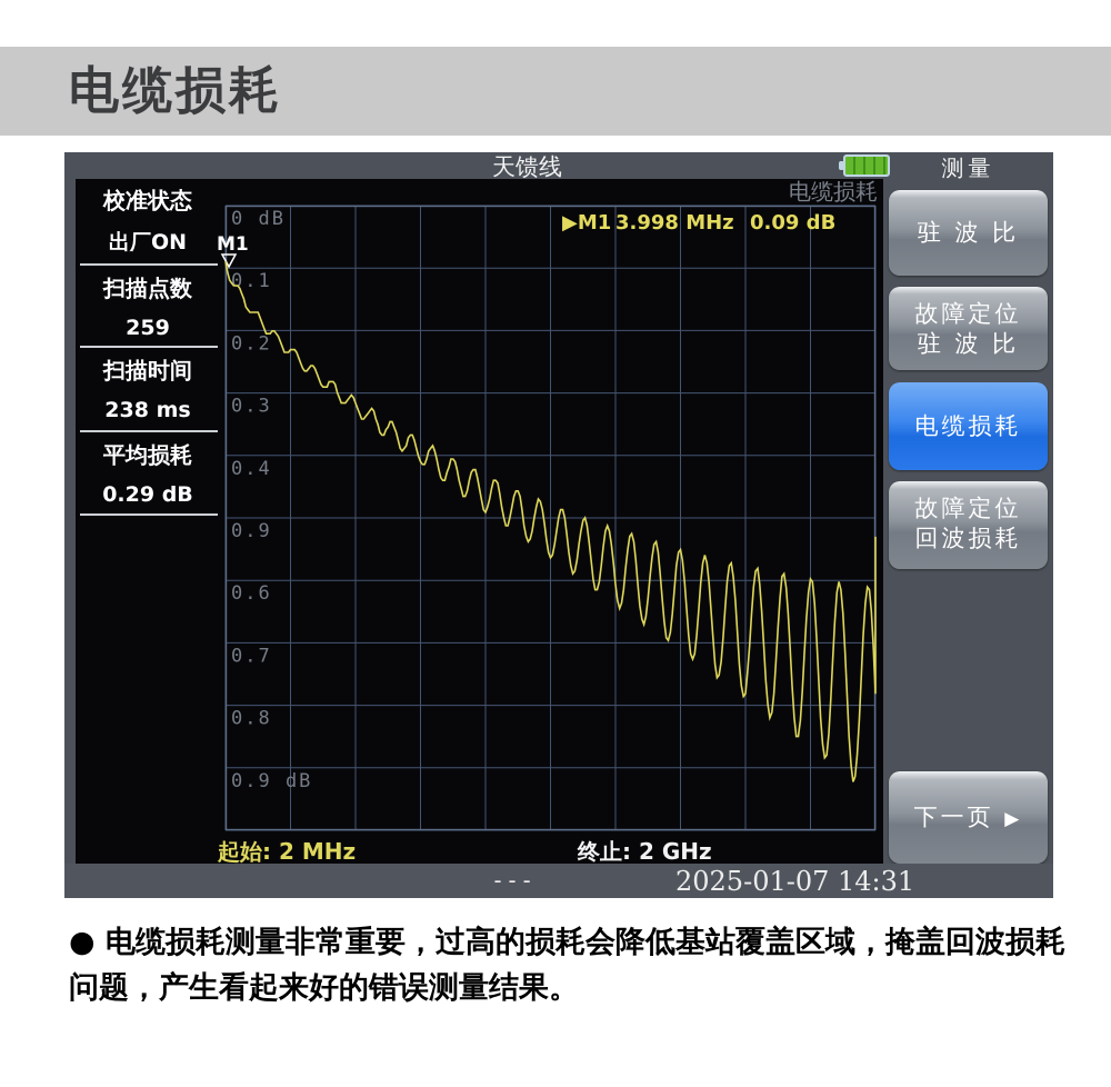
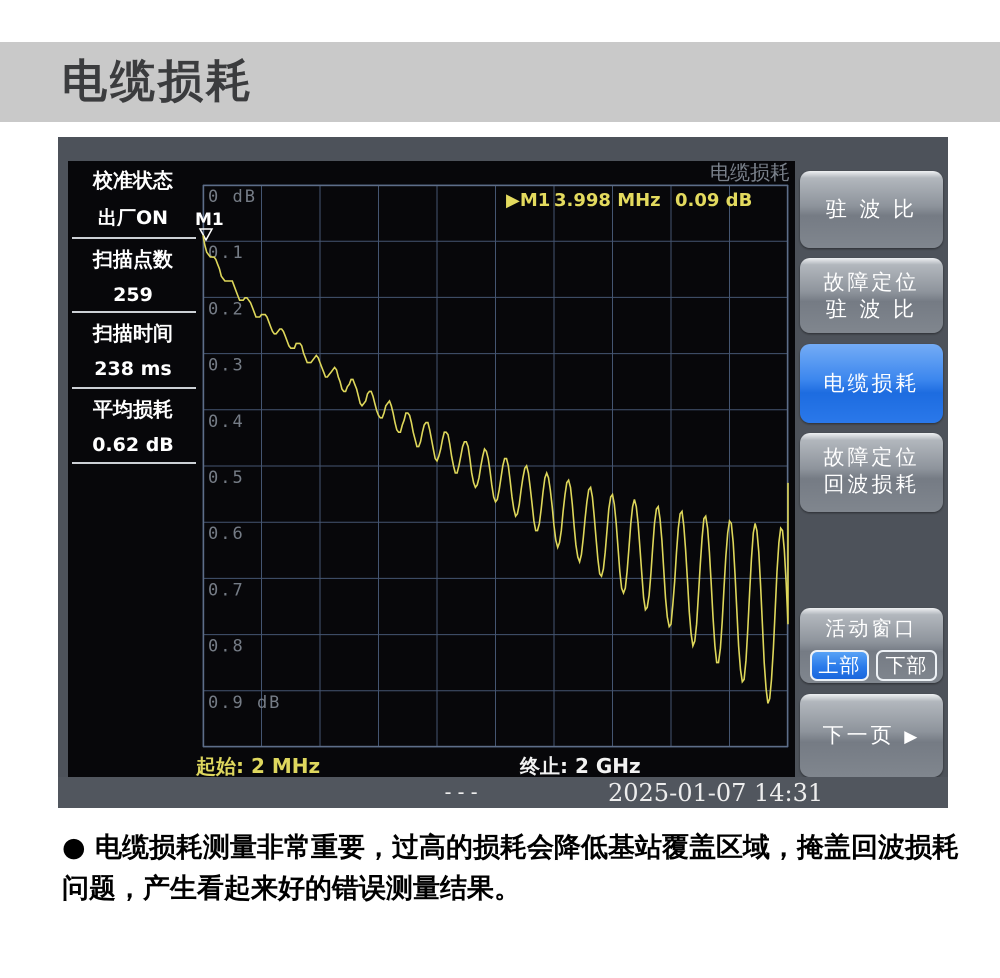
  电缆损耗
- 天馈线
- 测量
  电缆损耗
  校准状态
  出厂ON
  扫描点数
  259
  扫描时间
  238 ms
  平均损耗
- 0.29 dB
+ 0.62 dB
  0 dB
  0.1
  0.2
  0.3
  0.4
- 0.9
+ 0.5
  0.6
  0.7
  0.8
  0.9 dB
  ▶M1
  3.998 MHz
  0.09 dB
  M1
  起始: 2 MHz
  终止: 2 GHz
  驻 波 比
  故障定位
  驻 波 比
  电缆损耗
  故障定位
  回波损耗
+ 活动窗口
+ 上部
+ 下部
  下一页 ▶
  ---
  2025-01-07 14:31
  ● 电缆损耗测量非常重要，过高的损耗会降低基站覆盖区域，掩盖回波损耗
  问题，产生看起来好的错误测量结果。
